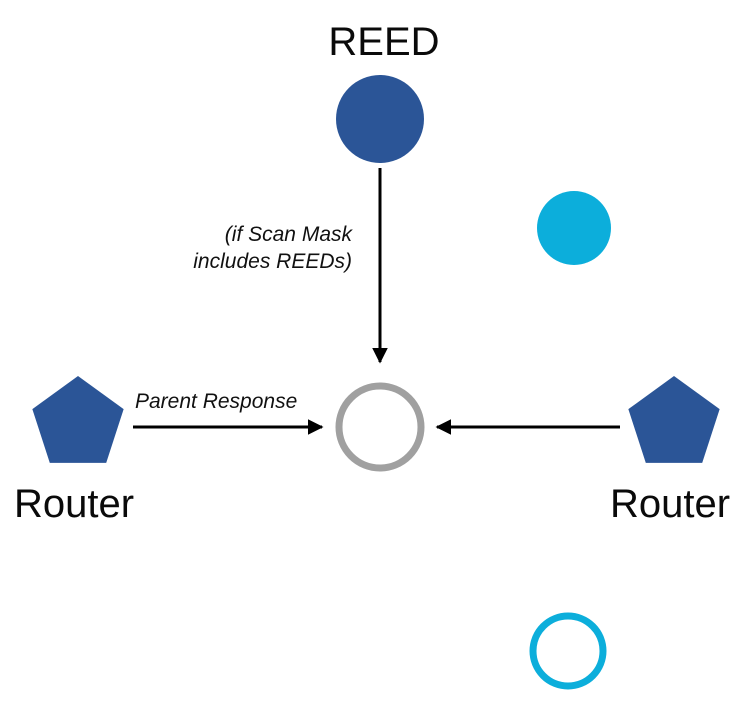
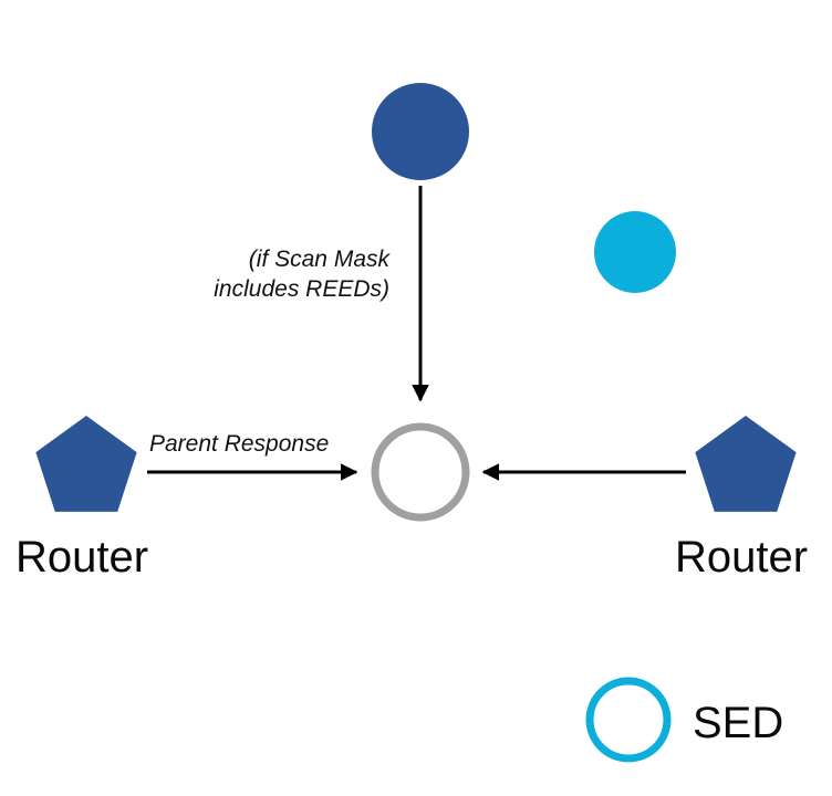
  (if Scan Mask includes REEDs)
  Parent Response
- REED
  Router
  Router
+ SED
